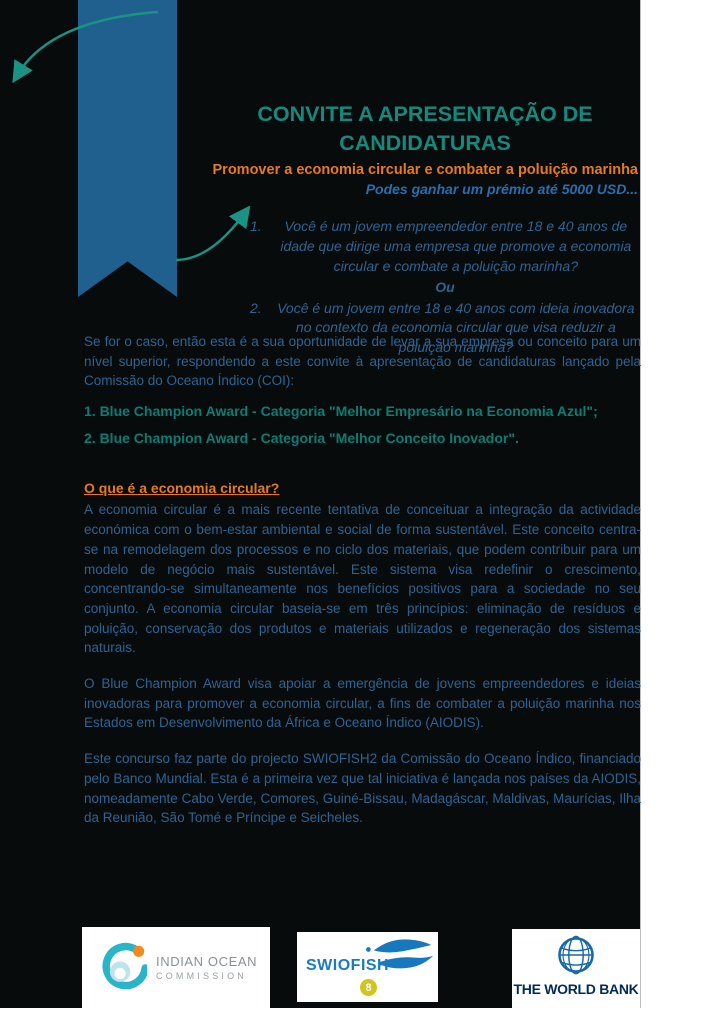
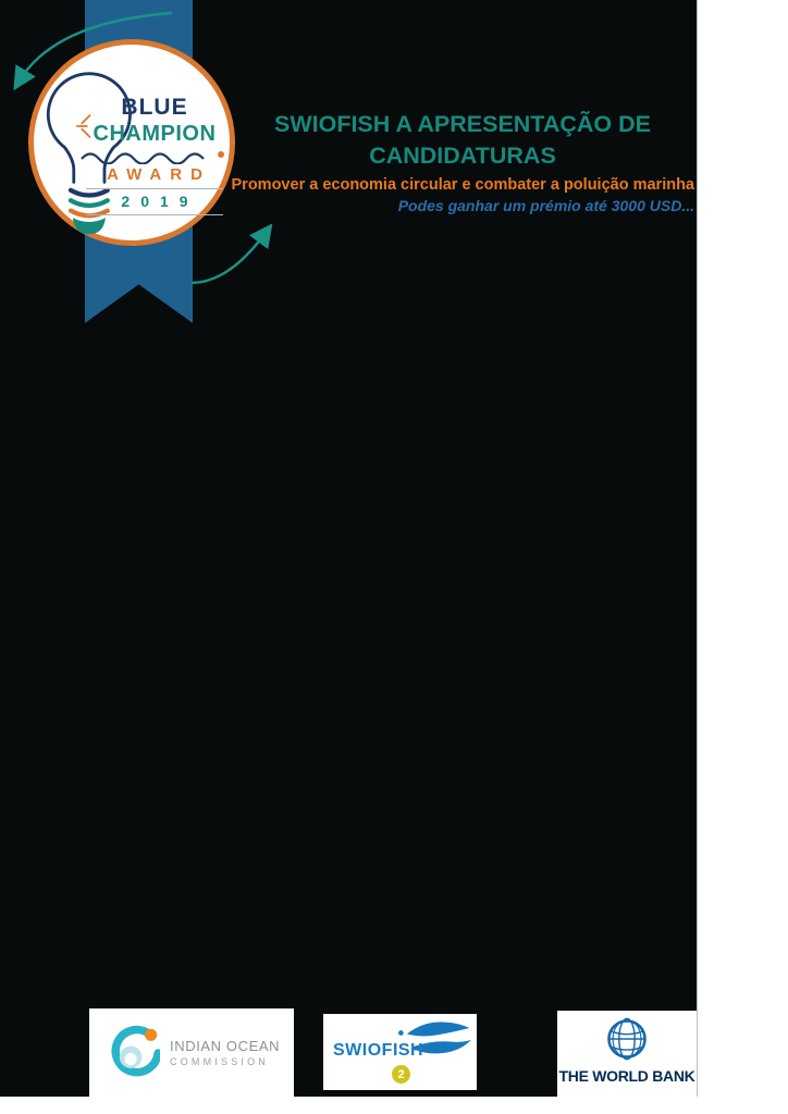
+ BLUE
+ CHAMPION
+ AWARD
+ 2019
- CONVITE A APRESENTAÇÃO DE CANDIDATURAS
+ SWIOFISH A APRESENTAÇÃO DE CANDIDATURAS
  Promover a economia circular e combater a poluição marinha
- Podes ganhar um prémio até 5000 USD...
+ Podes ganhar um prémio até 3000 USD...
- 1.
- Você é um jovem empreendedor entre 18 e 40 anos de idade que dirige uma empresa que promove a economia circular e combate a poluição marinha?
- Ou
- 2.
- Você é um jovem entre 18 e 40 anos com ideia inovadora no contexto da economia circular que visa reduzir a poluição marinha?
- Se for o caso, então esta é a sua oportunidade de levar a sua empresa ou conceito para um nível superior, respondendo a este convite à apresentação de candidaturas lançado pela Comissão do Oceano Índico (COI):
- 1. Blue Champion Award - Categoria "Melhor Empresário na Economia Azul";
- 2. Blue Champion Award - Categoria "Melhor Conceito Inovador".
- O que é a economia circular?
- A economia circular é a mais recente tentativa de conceituar a integração da actividade económica com o bem-estar ambiental e social de forma sustentável. Este conceito centra-se na remodelagem dos processos e no ciclo dos materiais, que podem contribuir para um modelo de negócio mais sustentável. Este sistema visa redefinir o crescimento, concentrando-se simultaneamente nos benefícios positivos para a sociedade no seu conjunto. A economia circular baseia-se em três princípios: eliminação de resíduos e poluição, conservação dos produtos e materiais utilizados e regeneração dos sistemas naturais.
- O Blue Champion Award visa apoiar a emergência de jovens empreendedores e ideias inovadoras para promover a economia circular, a fins de combater a poluição marinha nos Estados em Desenvolvimento da África e Oceano Índico (AIODIS).
- Este concurso faz parte do projecto SWIOFISH2 da Comissão do Oceano Índico, financiado pelo Banco Mundial. Esta é a primeira vez que tal iniciativa é lançada nos países da AIODIS, nomeadamente Cabo Verde, Comores, Guiné-Bissau, Madagáscar, Maldivas, Maurícias, Ilha da Reunião, São Tomé e Príncipe e Seicheles.
  INDIAN OCEAN
  COMMISSION
  SWIOFISH
- 8
+ 2
  THE WORLD BANK
